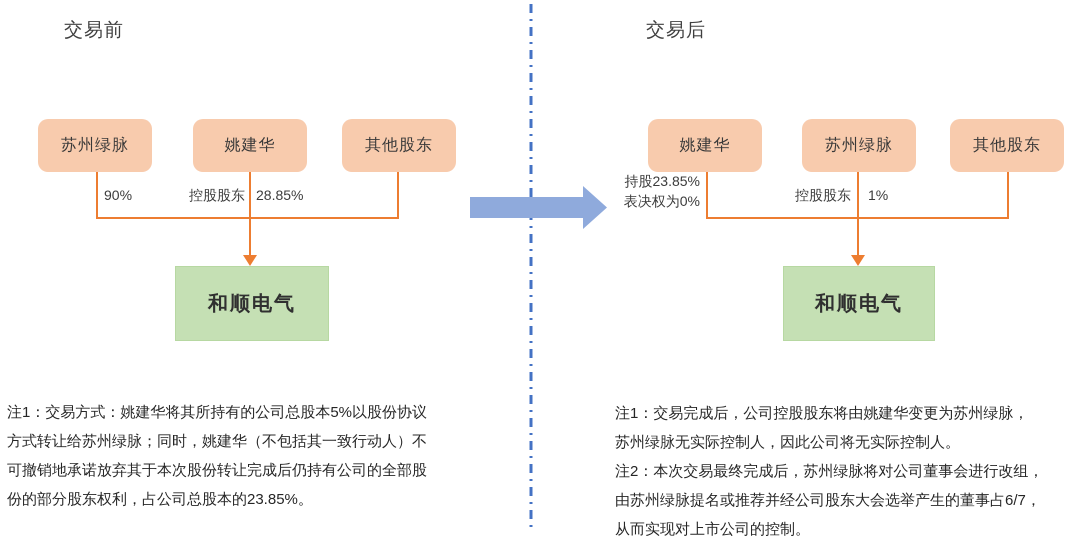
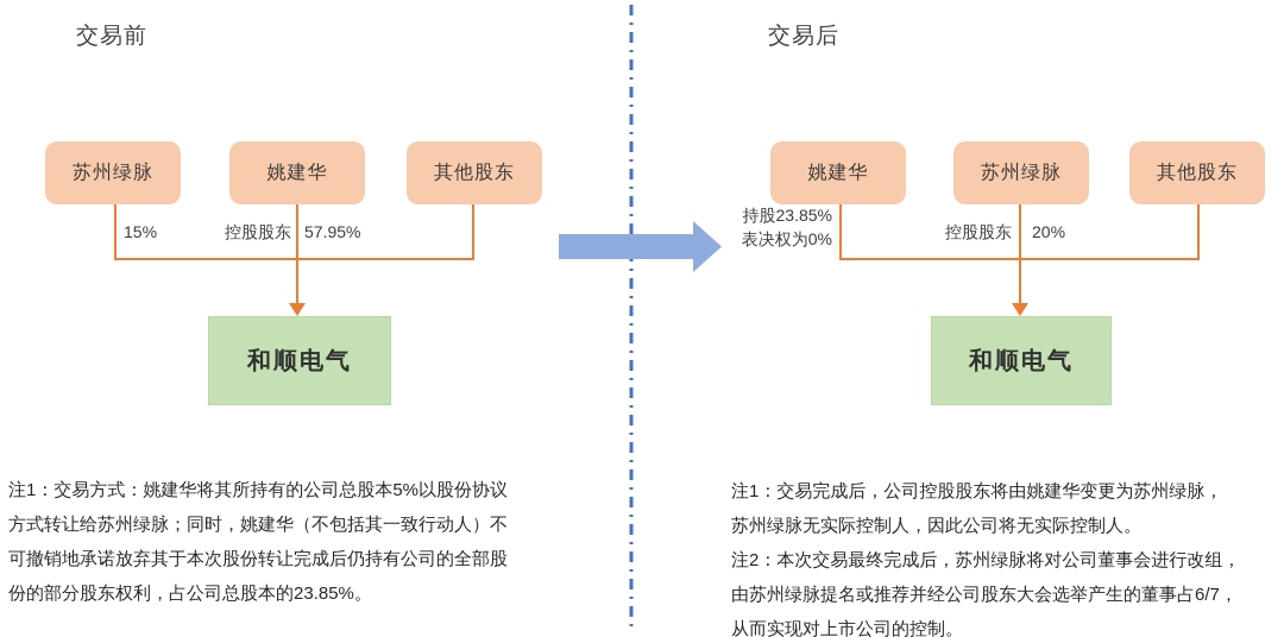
  交易前
  苏州绿脉
  姚建华
  其他股东
- 90%
+ 15%
  控股股东
- 28.85%
+ 57.95%
  和顺电气
  注1：交易方式：姚建华将其所持有的公司总股本5%以股份协议
  方式转让给苏州绿脉；同时，姚建华（不包括其一致行动人）不
  可撤销地承诺放弃其于本次股份转让完成后仍持有公司的全部股
  份的部分股东权利，占公司总股本的23.85%。
  交易后
  姚建华
  苏州绿脉
  其他股东
  持股23.85%
  表决权为0%
  控股股东
- 1%
+ 20%
  和顺电气
  注1：交易完成后，公司控股股东将由姚建华变更为苏州绿脉，
  苏州绿脉无实际控制人，因此公司将无实际控制人。
  注2：本次交易最终完成后，苏州绿脉将对公司董事会进行改组，
  由苏州绿脉提名或推荐并经公司股东大会选举产生的董事占6/7，
  从而实现对上市公司的控制。
